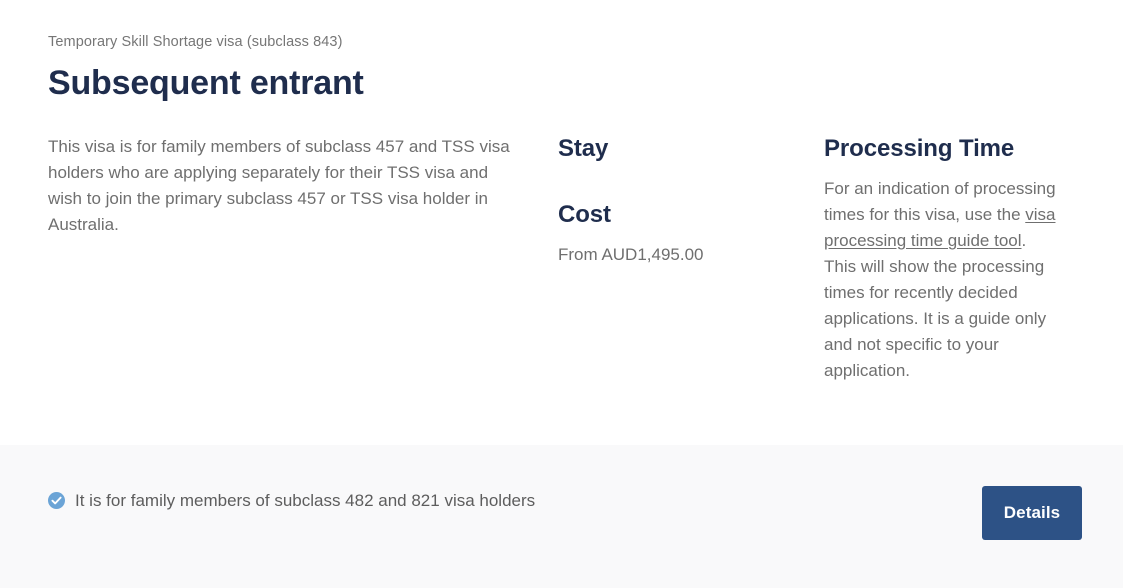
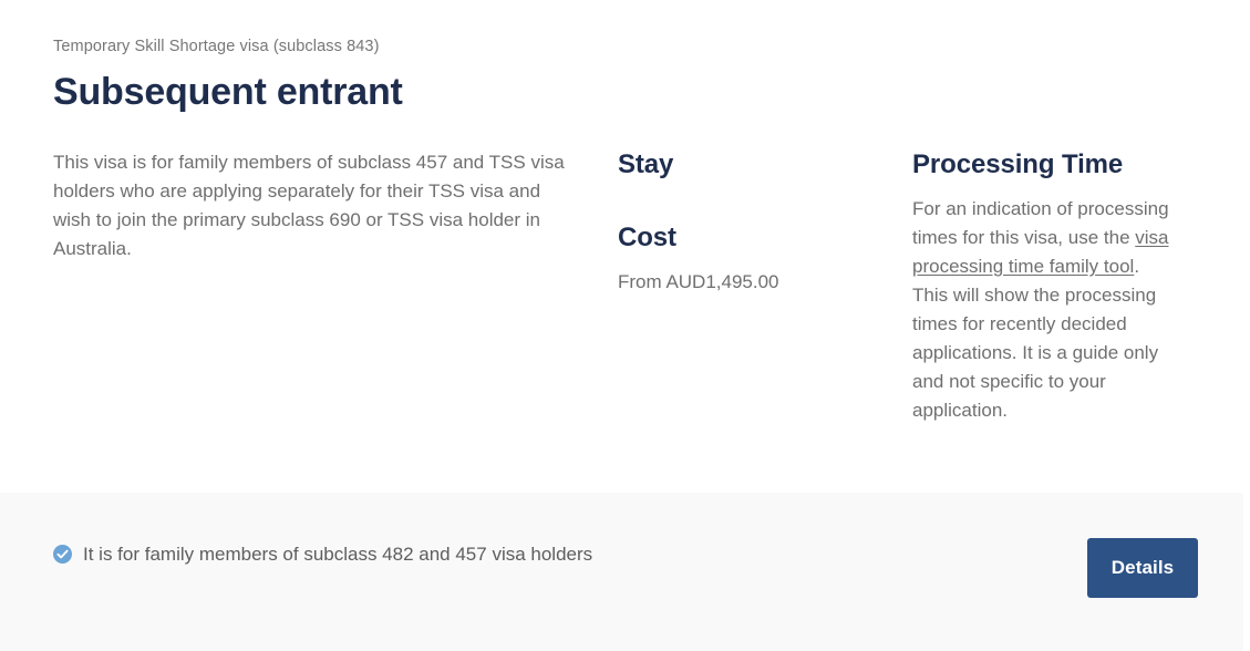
  Temporary Skill Shortage visa (subclass 843)
  Subsequent entrant
- This visa is for family members of subclass 457 and TSS visa holders who are applying separately for their TSS visa and wish to join the primary subclass 457 or TSS visa holder in Australia.
+ This visa is for family members of subclass 457 and TSS visa holders who are applying separately for their TSS visa and wish to join the primary subclass 690 or TSS visa holder in Australia.
  Stay
  Cost
  From AUD1,495.00
  Processing Time
- For an indication of processing times for this visa, use the visa processing time guide tool. This will show the processing times for recently decided applications. It is a guide only and not specific to your application.
+ For an indication of processing times for this visa, use the visa processing time family tool. This will show the processing times for recently decided applications. It is a guide only and not specific to your application.
- It is for family members of subclass 482 and 821 visa holders
+ It is for family members of subclass 482 and 457 visa holders
  Details
